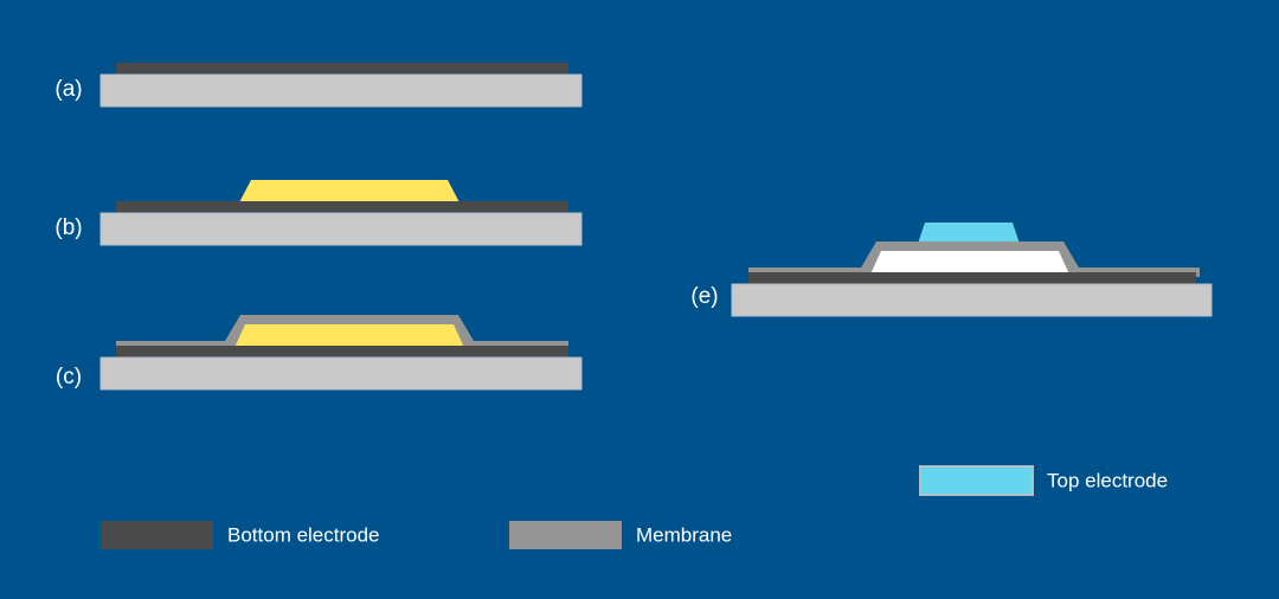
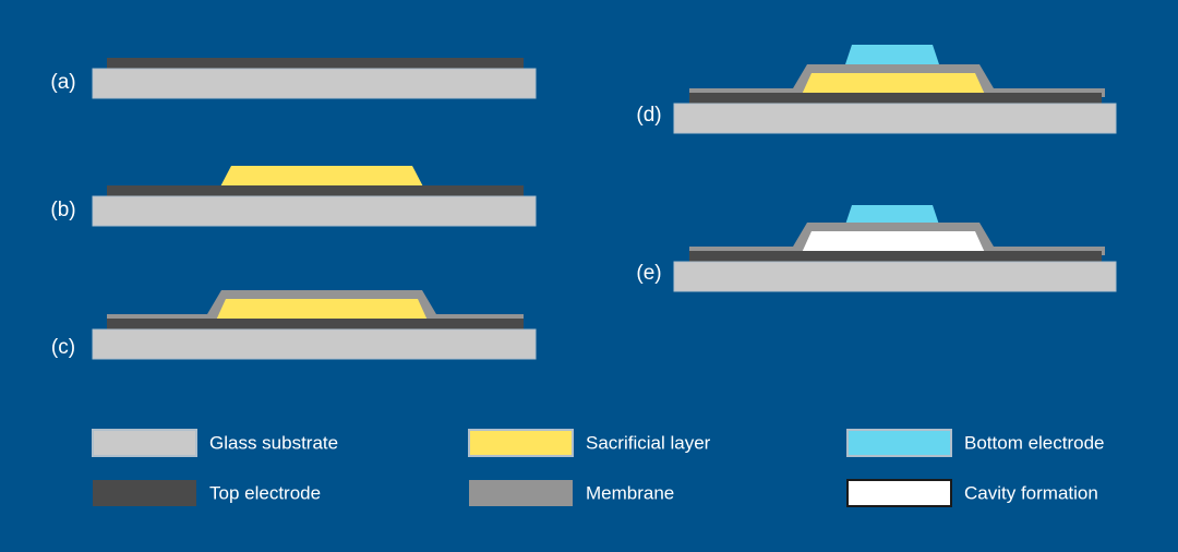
  (a)
  (b)
  (c)
+ (d)
  (e)
+ Glass substrate
- Bottom electrode
+ Top electrode
+ Sacrificial layer
  Membrane
- Top electrode
+ Bottom electrode
+ Cavity formation
